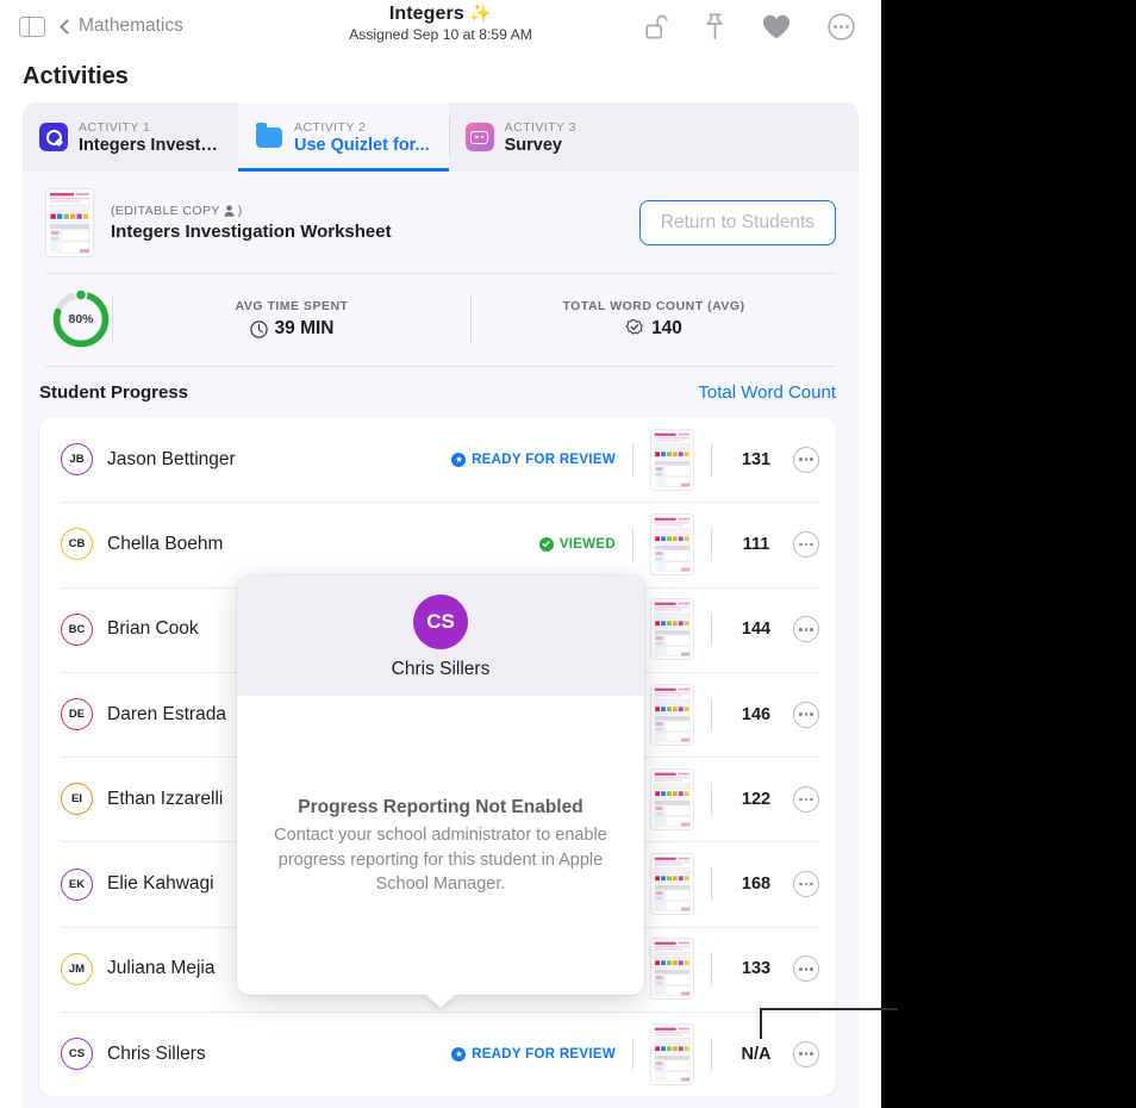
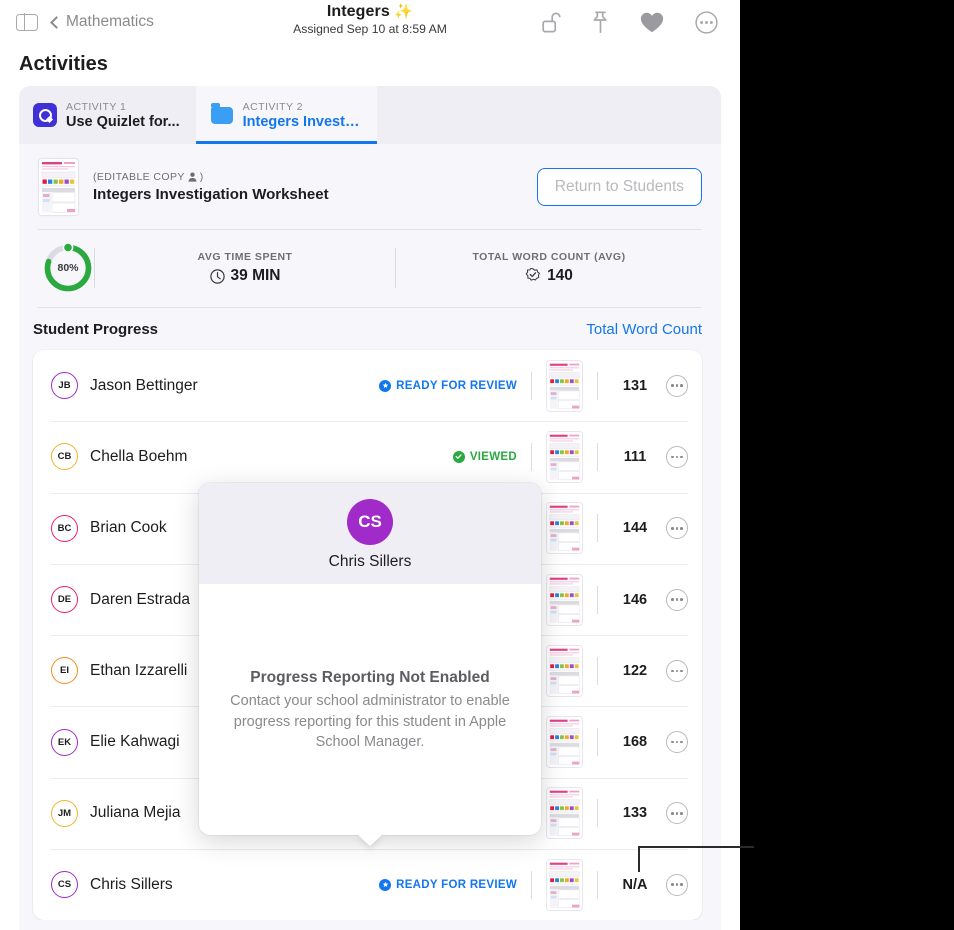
  Mathematics
  Integers ✨
  Assigned Sep 10 at 8:59 AM
  Activities
  ACTIVITY 1
- Integers Investi...
+ Use Quizlet for...
  ACTIVITY 2
- Use Quizlet for...
+ Integers Investi...
- ACTIVITY 3
- Survey
  (EDITABLE COPY
  )
  Integers Investigation Worksheet
  Return to Students
  80%
  AVG TIME SPENT
  39 MIN
  TOTAL WORD COUNT (AVG)
  140
  Student Progress
  Total Word Count
  JB
  Jason Bettinger
  READY FOR REVIEW
  131
  CB
  Chella Boehm
  VIEWED
  111
  BC
  Brian Cook
  144
  DE
  Daren Estrada
  146
  EI
  Ethan Izzarelli
  122
  EK
  Elie Kahwagi
  168
  JM
  Juliana Mejia
  133
  CS
  Chris Sillers
  READY FOR REVIEW
  N/A
  CS
  Chris Sillers
  Progress Reporting Not Enabled
  Contact your school administrator to enable progress reporting for this student in Apple School Manager.
